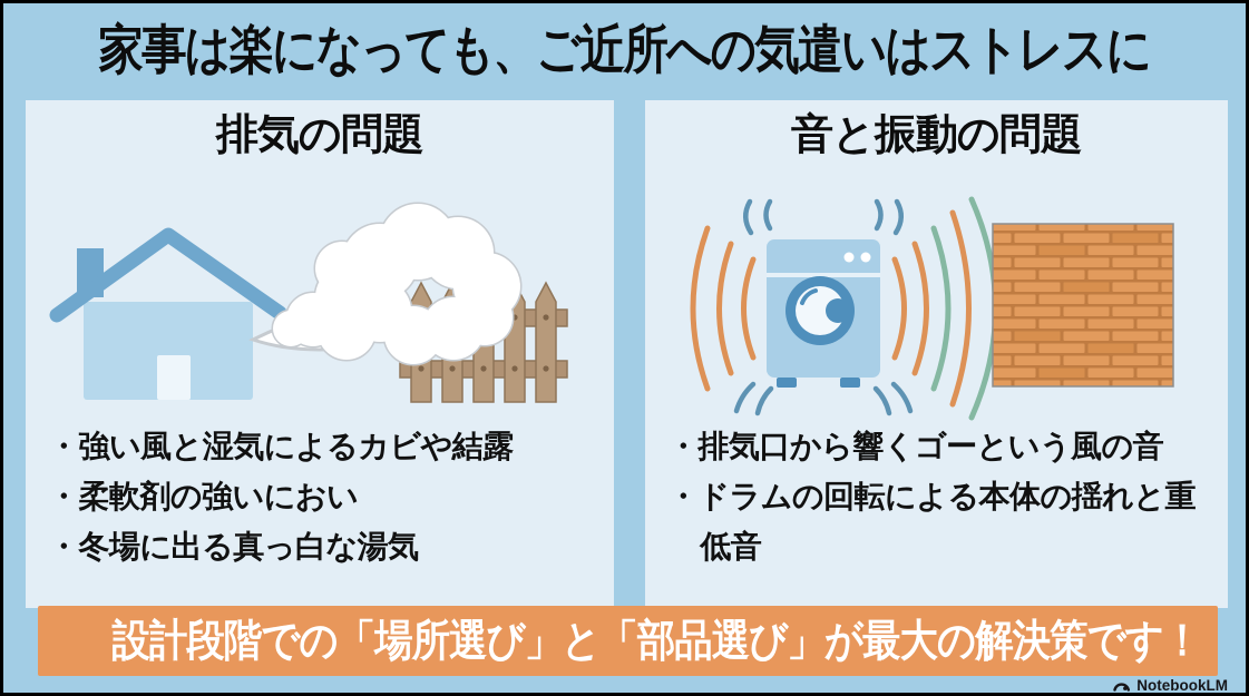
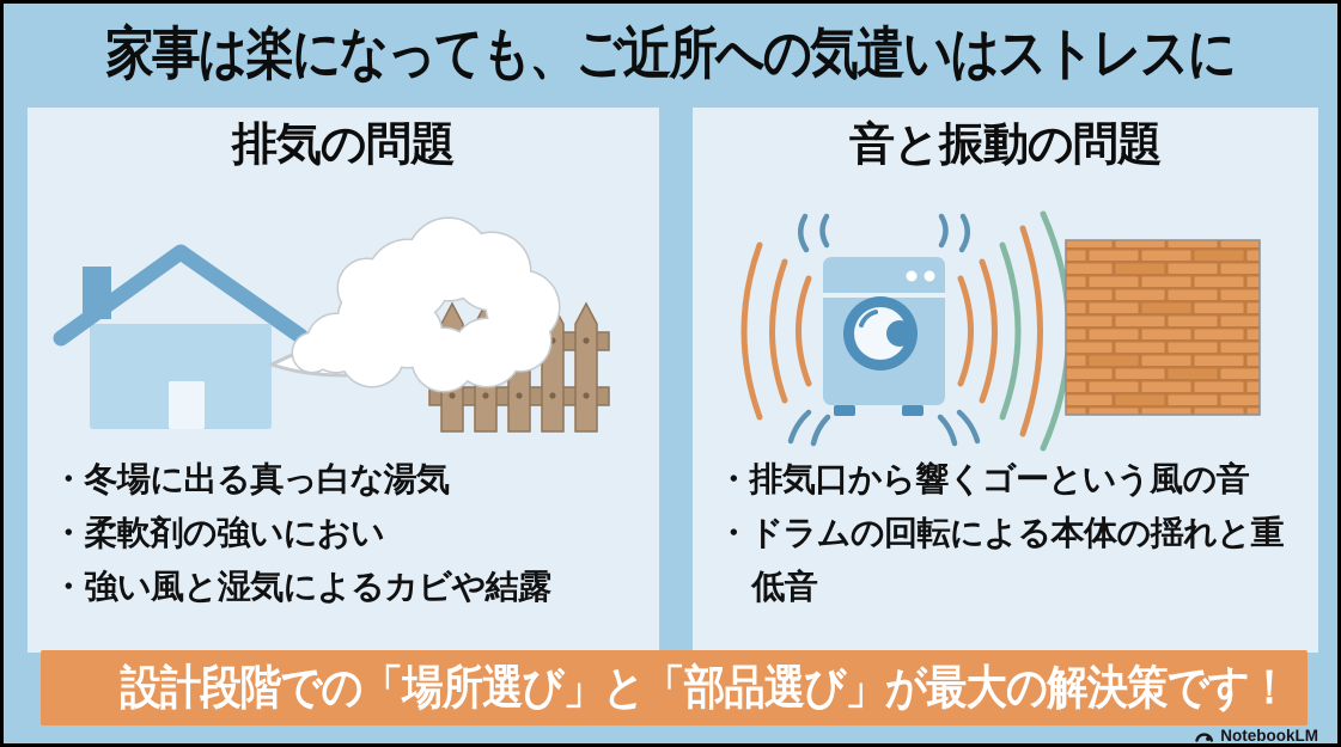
  家事は楽になっても、ご近所への気遣いはストレスに
  排気の問題
- ・強い風と湿気によるカビや結露
+ ・冬場に出る真っ白な湯気
  ・柔軟剤の強いにおい
- ・冬場に出る真っ白な湯気
+ ・強い風と湿気によるカビや結露
  音と振動の問題
  ・排気口から響くゴーという風の音
  ・ドラムの回転による本体の揺れと重低音
  設計段階での「場所選び」と「部品選び」が最大の解決策です！
  NotebookLM
